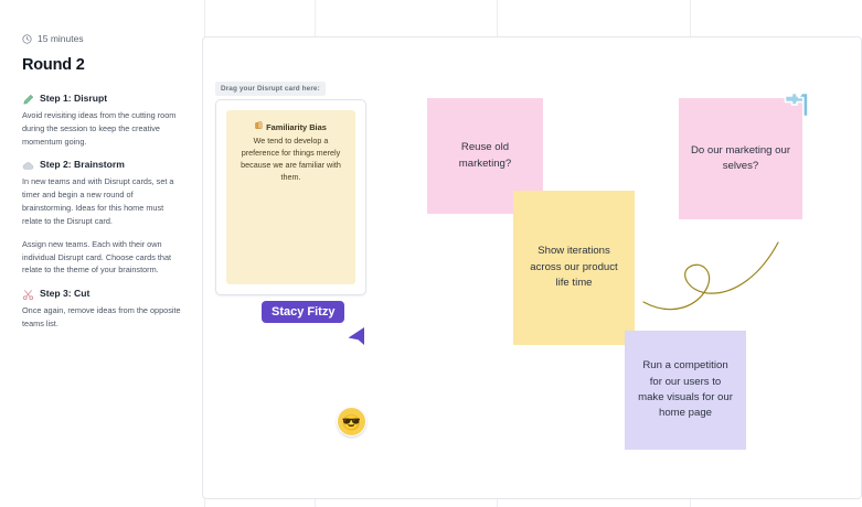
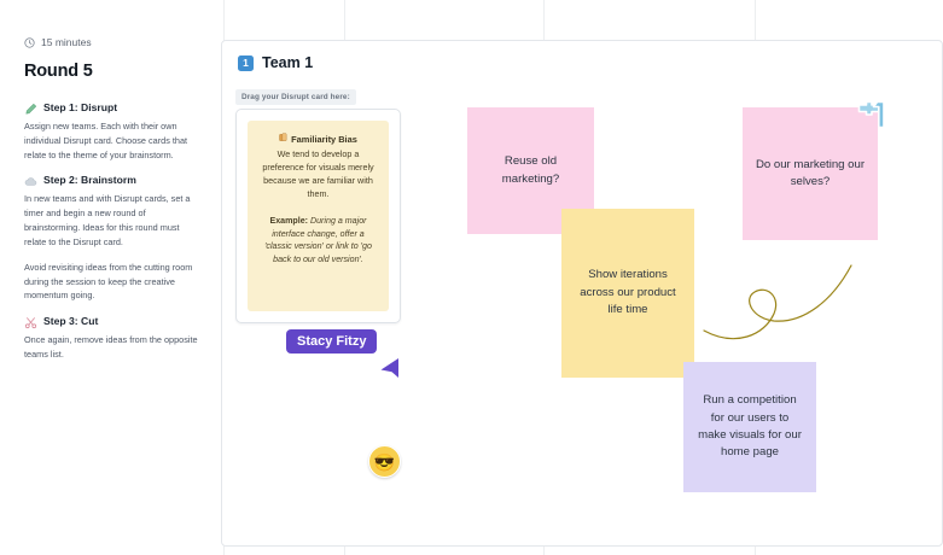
  15 minutes
- Round 2
+ Round 5
  Step 1: Disrupt
- Avoid revisiting ideas from the cutting room during the session to keep the creative momentum going.
+ Assign new teams. Each with their own individual Disrupt card. Choose cards that relate to the theme of your brainstorm.
  Step 2: Brainstorm
- In new teams and with Disrupt cards, set a timer and begin a new round of brainstorming. Ideas for this home must relate to the Disrupt card.
+ In new teams and with Disrupt cards, set a timer and begin a new round of brainstorming. Ideas for this round must relate to the Disrupt card.
- Assign new teams. Each with their own individual Disrupt card. Choose cards that relate to the theme of your brainstorm.
+ Avoid revisiting ideas from the cutting room during the session to keep the creative momentum going.
  Step 3: Cut
  Once again, remove ideas from the opposite teams list.
+ 1
+ Team 1
  Familiarity Bias
- We tend to develop a preference for things merely because we are familiar with them.
+ We tend to develop a preference for visuals merely because we are familiar with them.
+ Example: During a major interface change, offer a 'classic version' or link to 'go back to our old version'.
  Reuse old marketing?
  Do our marketing our selves?
  Show iterations across our product life time
  Run a competition for our users to make visuals for our home page
  Stacy Fitzy
  😎
